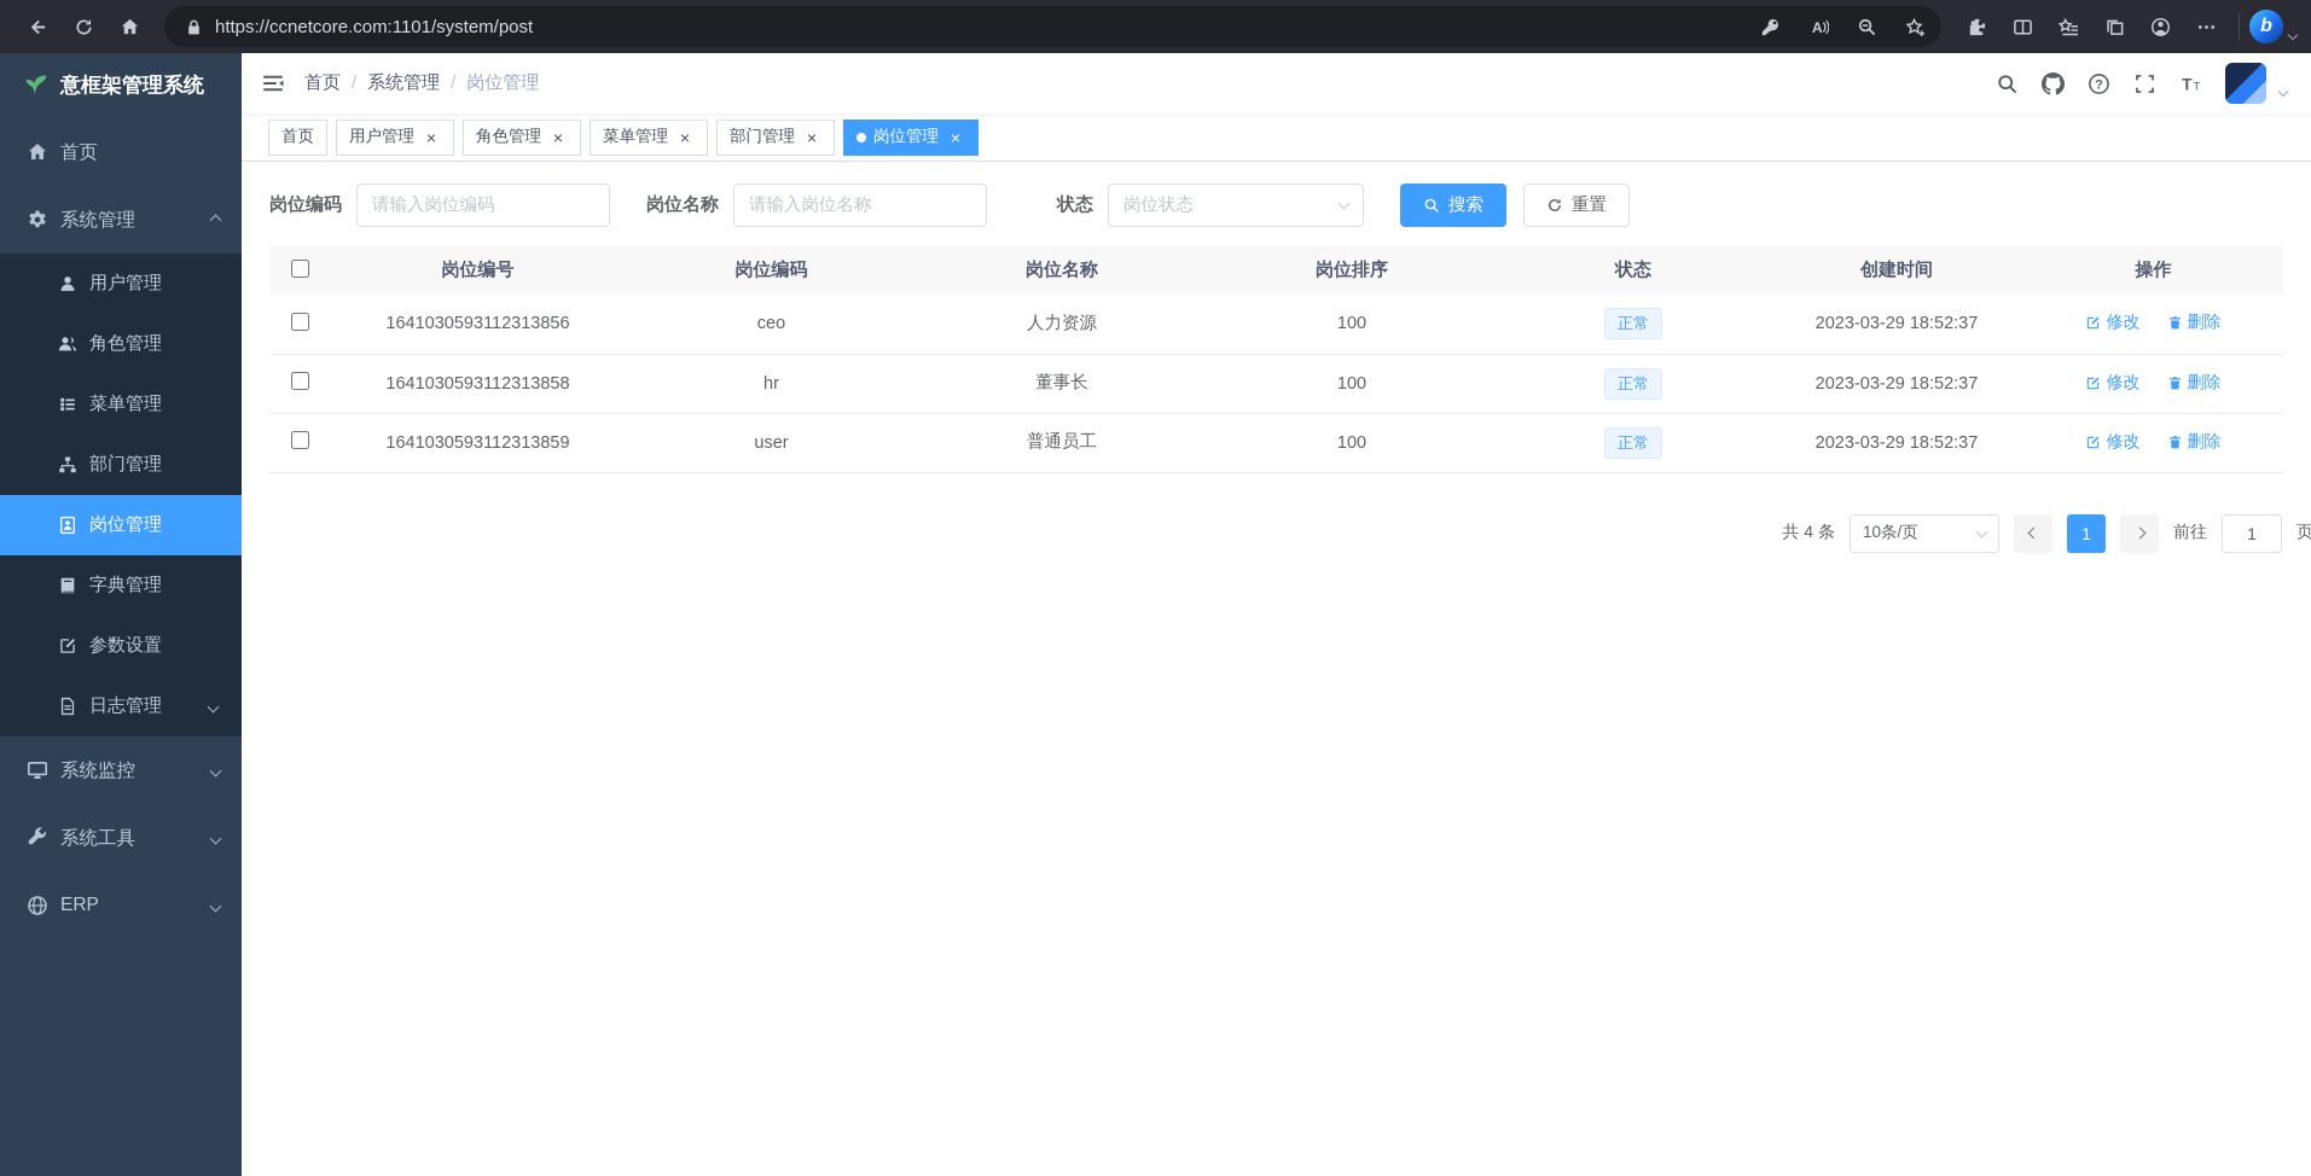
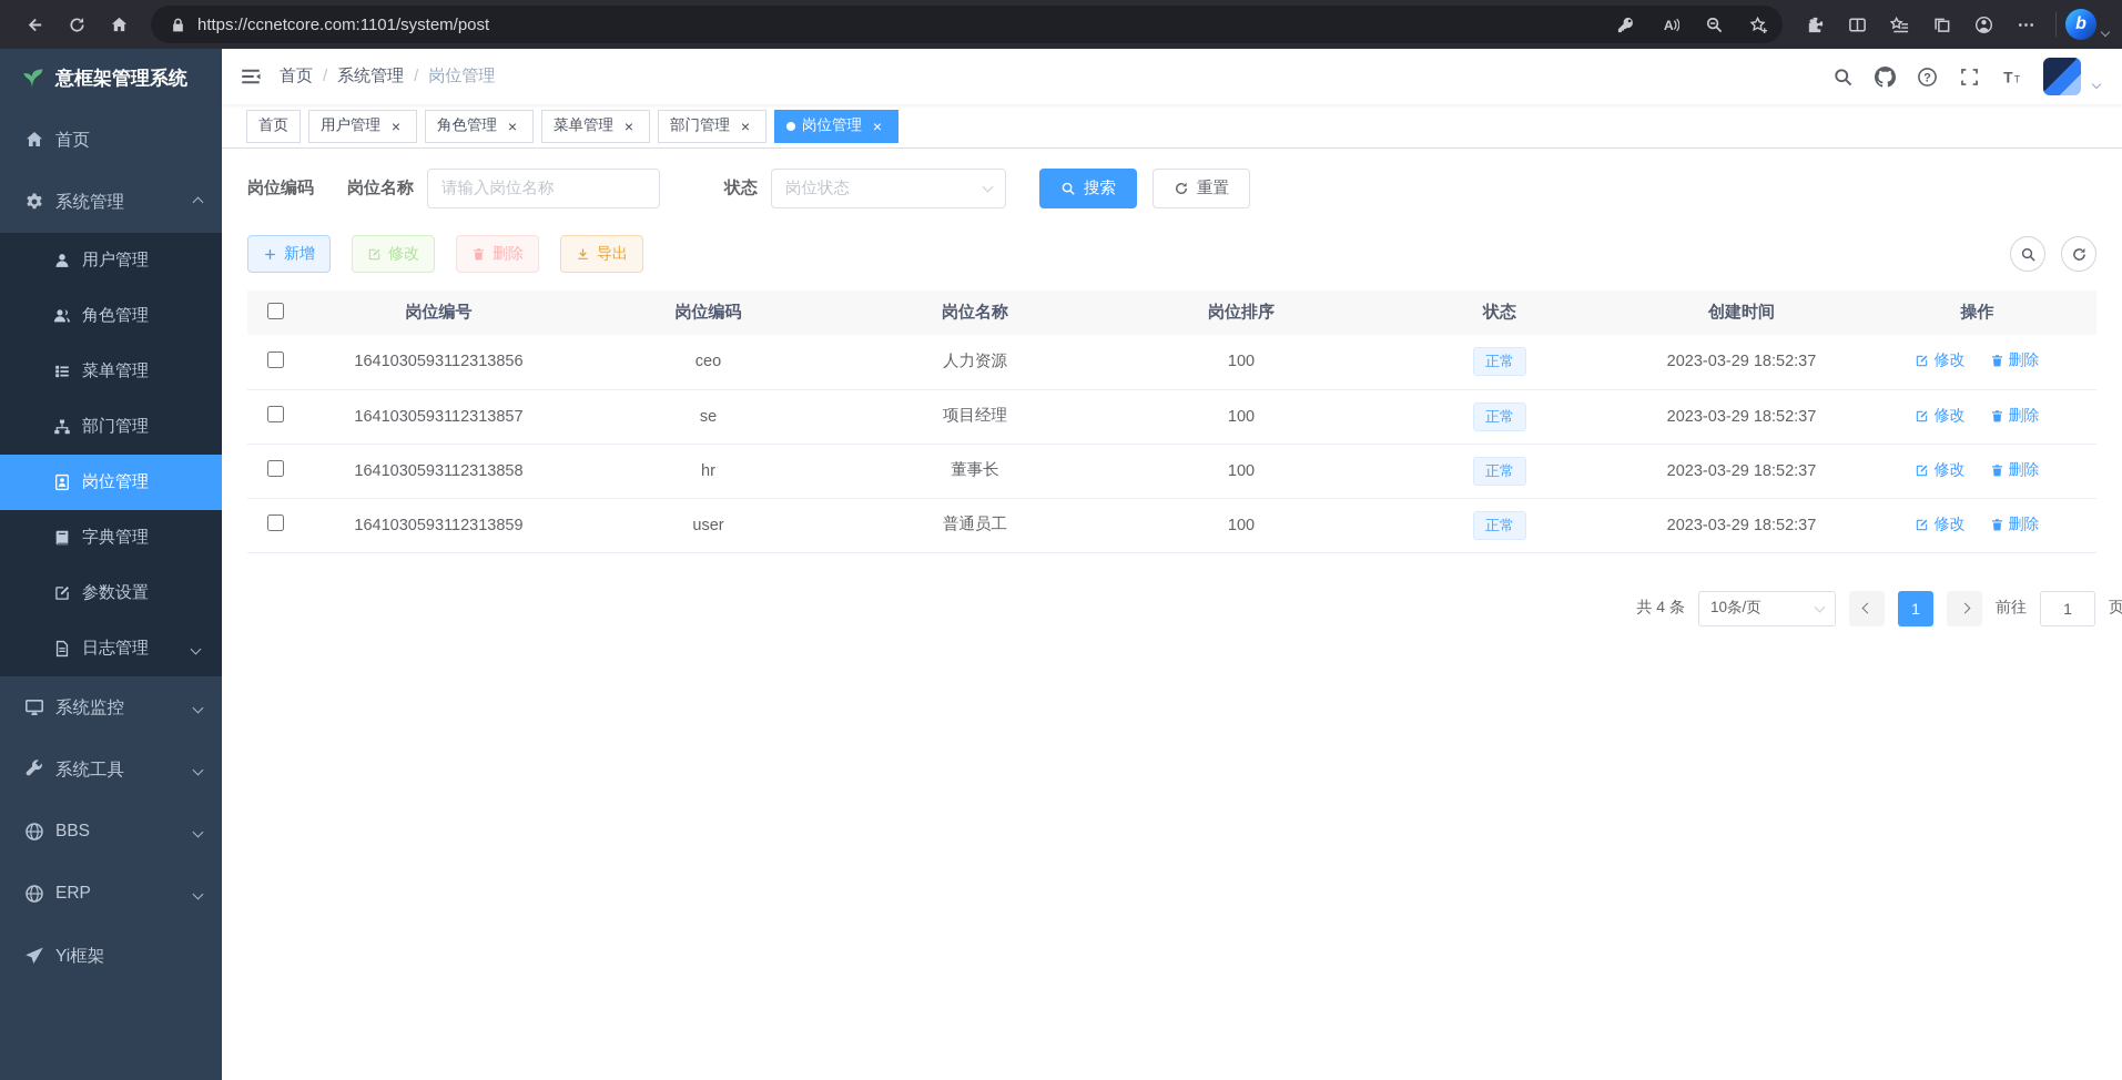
  https://ccnetcore.com:1101/system/post
  b
  意框架管理系统
  首页
  系统管理
  用户管理
  角色管理
  菜单管理
  部门管理
  岗位管理
  字典管理
  参数设置
  日志管理
  系统监控
  系统工具
+ BBS
  ERP
+ Yi框架
  首页
  系统管理
  岗位管理
  首页
  用户管理
  角色管理
  菜单管理
  部门管理
  岗位管理
  岗位编码
- 请输入岗位编码
  岗位名称
  请输入岗位名称
  状态
  岗位状态
  搜索
  重置
+ 新增
+ 修改
+ 删除
+ 导出
  	岗位编号	岗位编码	岗位名称	岗位排序	状态	创建时间	操作
  	1641030593112313856	ceo	人力资源	100	正常	2023-03-29 18:52:37	修改 删除
+ 	1641030593112313857	se	项目经理	100	正常	2023-03-29 18:52:37	修改 删除
  	1641030593112313858	hr	董事长	100	正常	2023-03-29 18:52:37	修改 删除
  	1641030593112313859	user	普通员工	100	正常	2023-03-29 18:52:37	修改 删除
  共 4 条
  10条/页
  1
  前往
  1
  页
